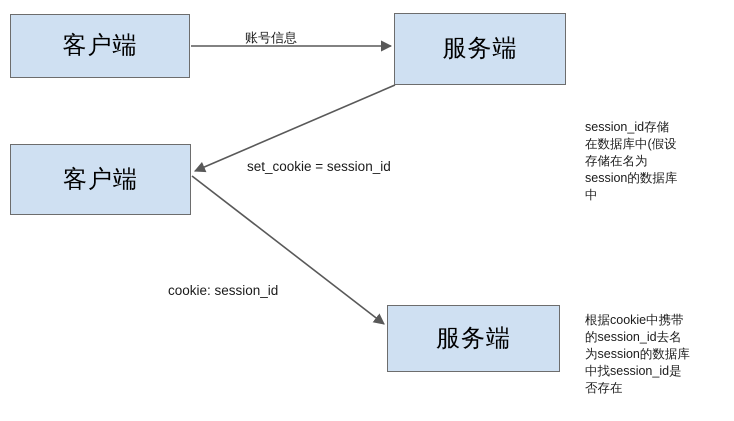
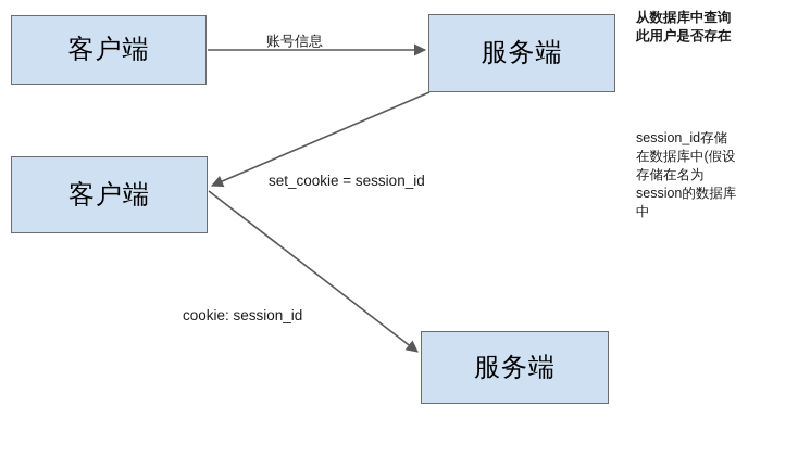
  客户端
  服务端
  客户端
  服务端
  账号信息
  set_cookie = session_id
  cookie: session_id
+ 从数据库中查询
+ 此用户是否存在
  session_id存储
  在数据库中(假设
  存储在名为
  session的数据库
  中
- 根据cookie中携带
- 的session_id去名
- 为session的数据库
- 中找session_id是
- 否存在
